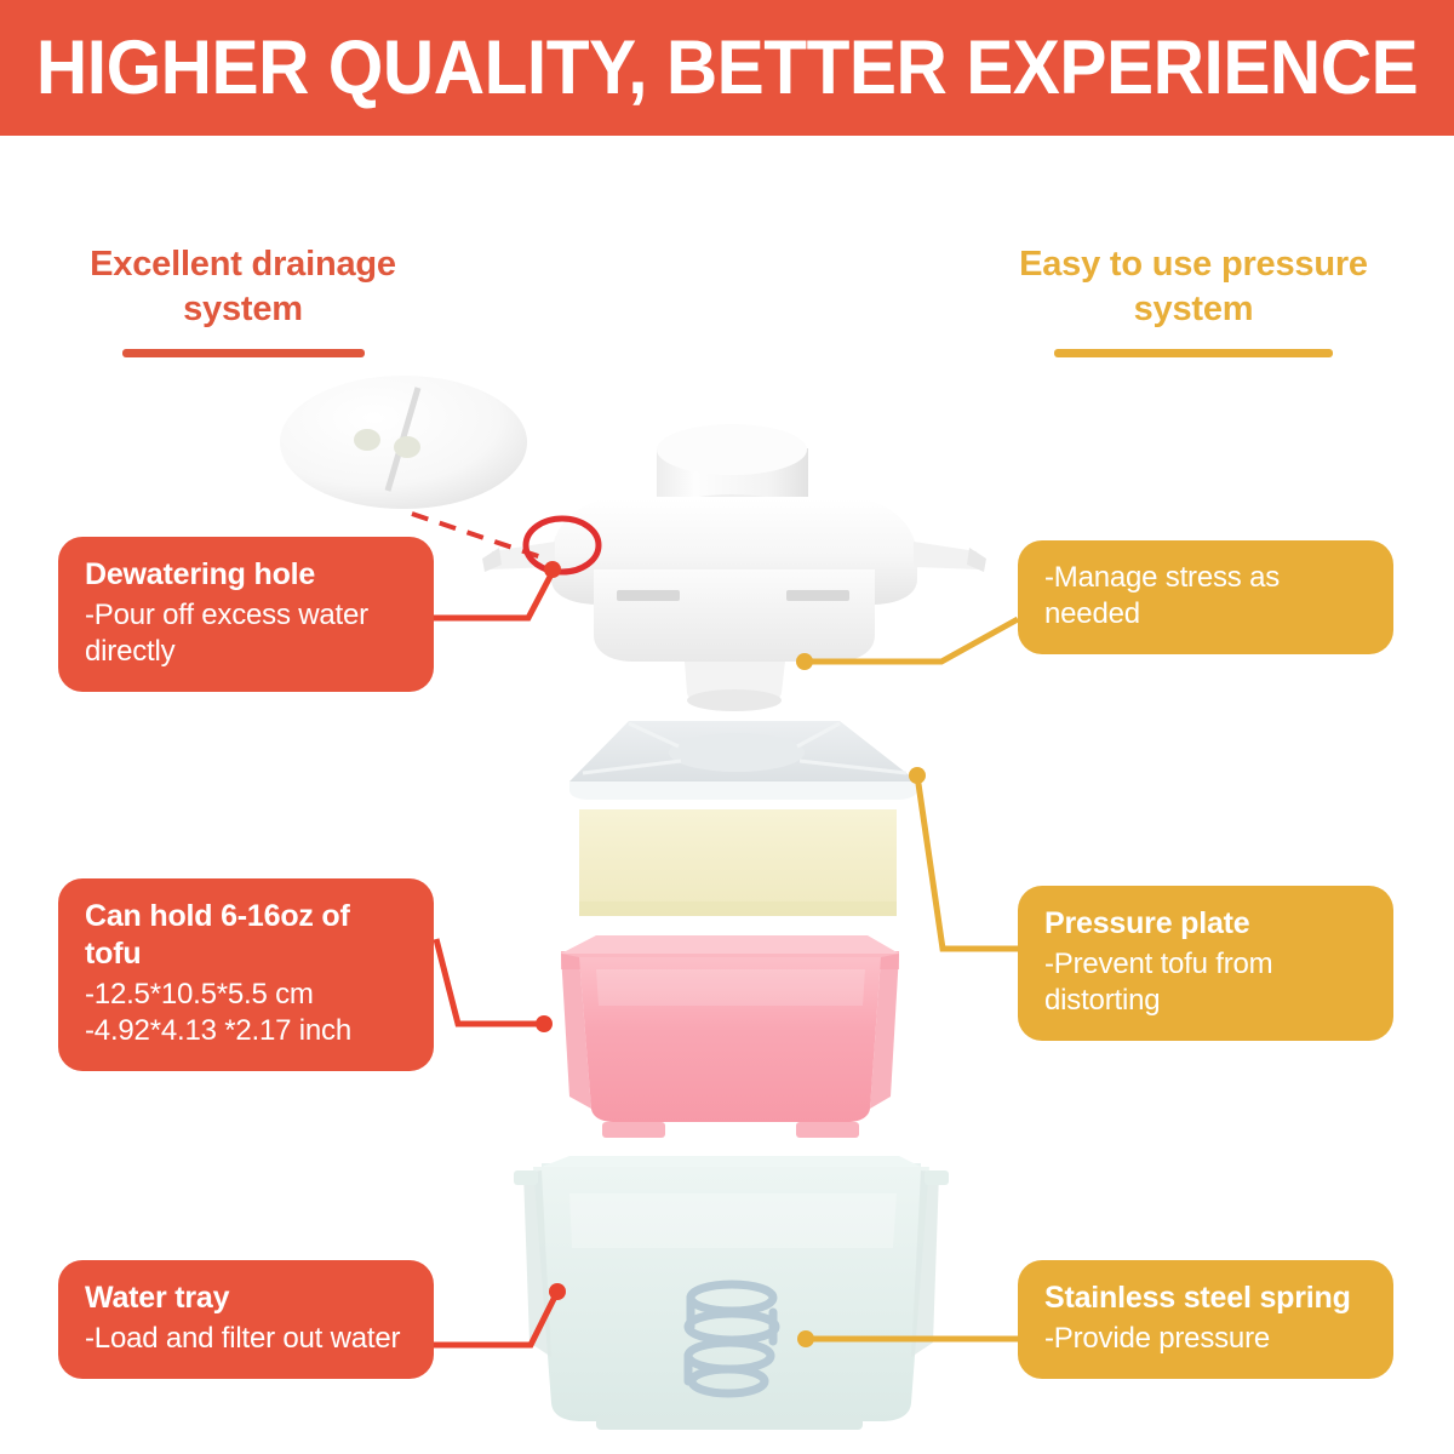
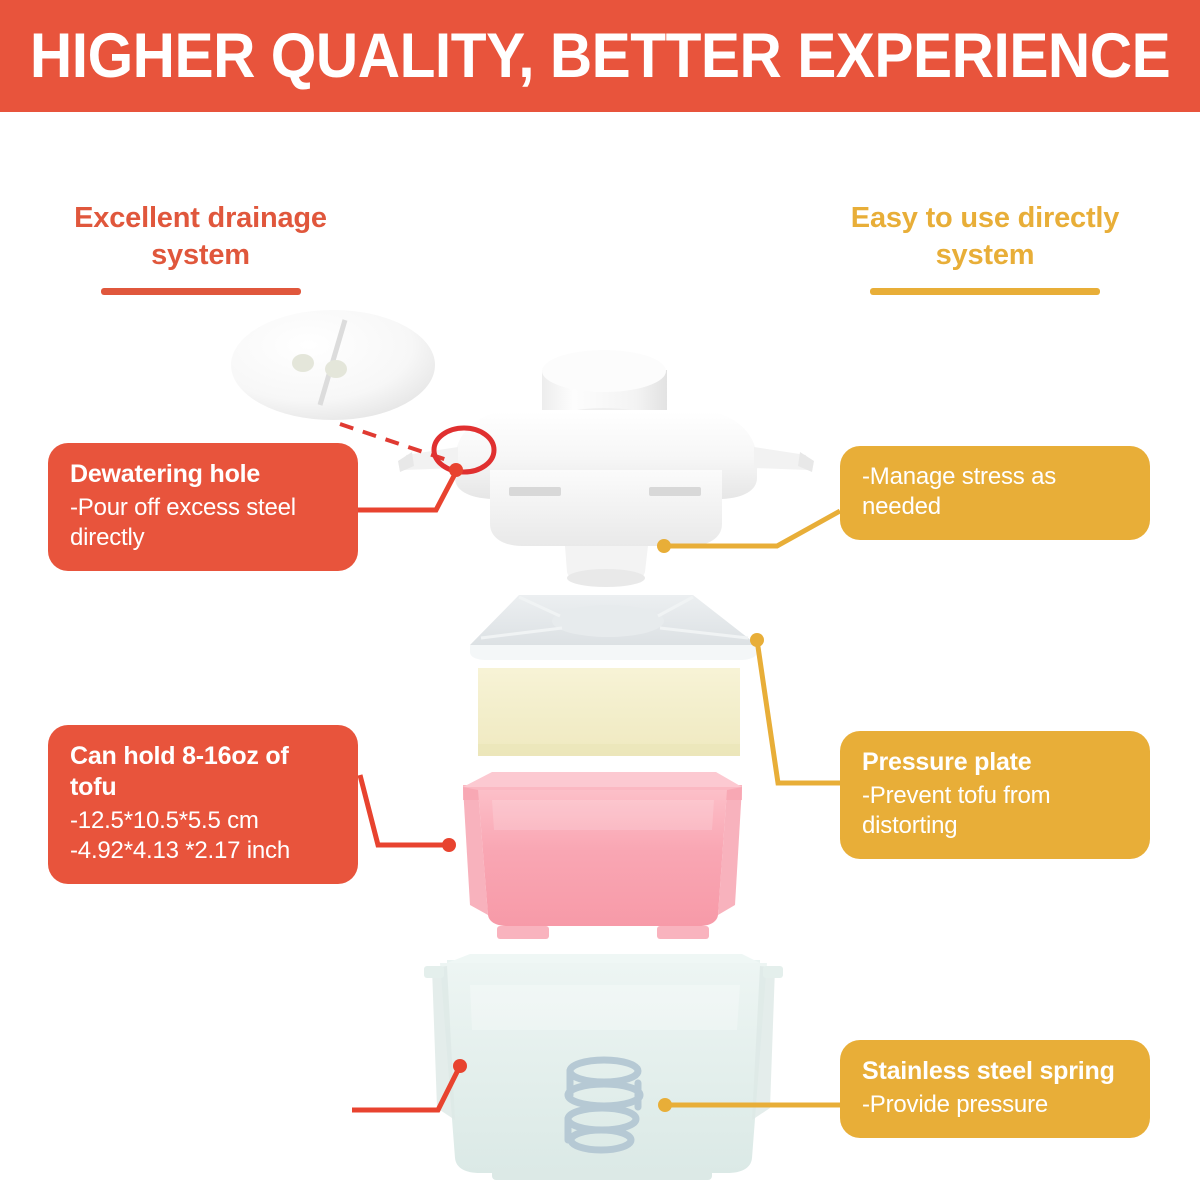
  HIGHER QUALITY, BETTER EXPERIENCE
  Excellent drainage system
- Easy to use pressure system
+ Easy to use directly system
  Dewatering hole
- -Pour off excess water directly
+ -Pour off excess steel directly
- Can hold 6-16oz of tofu
+ Can hold 8-16oz of tofu
  -12.5*10.5*5.5 cm
  -4.92*4.13 *2.17 inch
- Water tray
- -Load and filter out water
  -Manage stress as needed
  Pressure plate
  -Prevent tofu from distorting
  Stainless steel spring
  -Provide pressure
